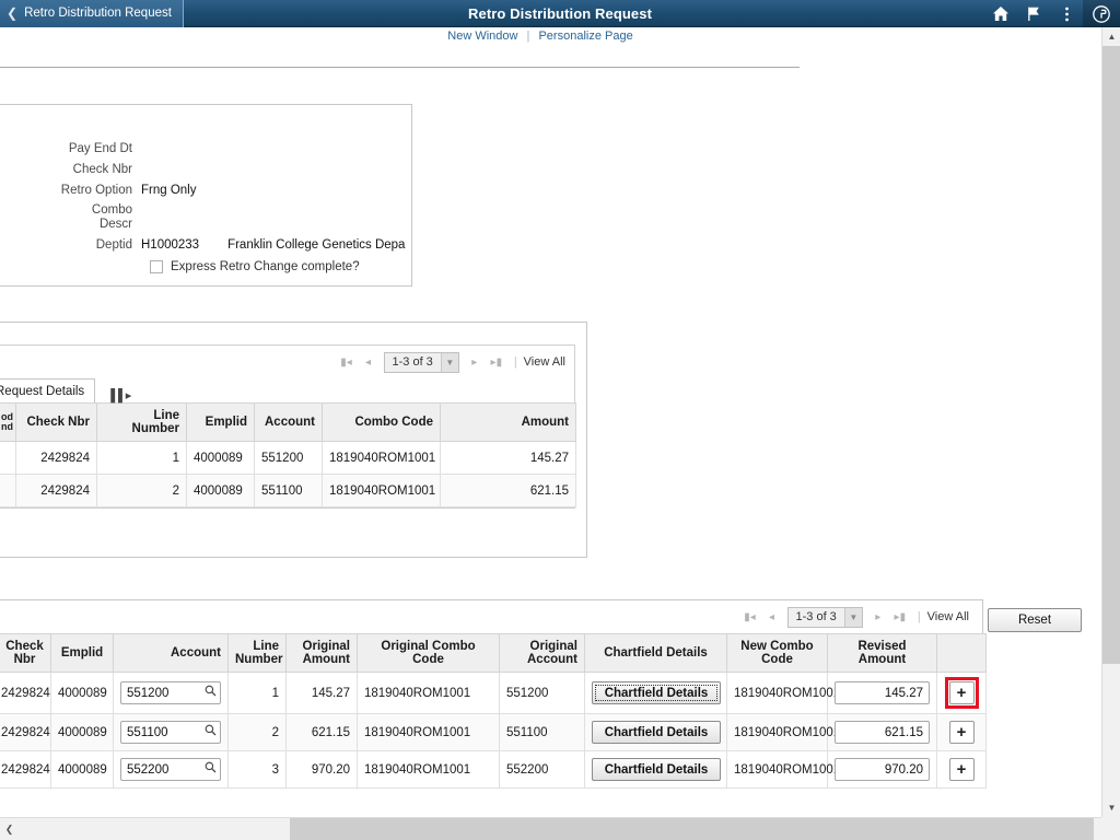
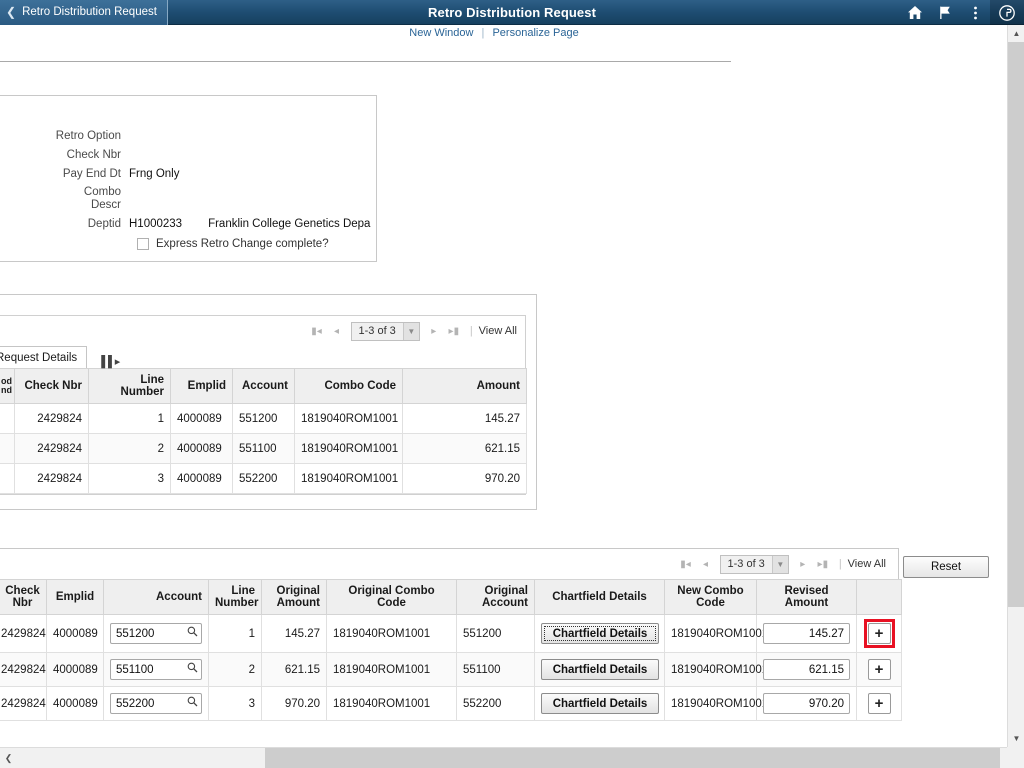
  ❮
  Retro Distribution Request
  Retro Distribution Request
  New Window | Personalize Page
- Pay End Dt
+ Retro Option
  Check Nbr
- Retro Option
+ Pay End Dt
  Frng Only
  Combo
  Descr
  Deptid
  H1000233
  Franklin College Genetics Depa
  Express Retro Change complete?
  ▮◂
  ◂
  1-3 of 3
  ▼
  ▸
  ▸▮
  |
  View All
  Request Details
  ▌▌▸
  odnd	Check Nbr	Line Number	Emplid	Account	Combo Code	Amount
  	2429824	1	4000089	551200	1819040ROM1001	145.27
  	2429824	2	4000089	551100	1819040ROM1001	621.15
+ 	2429824	3	4000089	552200	1819040ROM1001	970.20
  ▮◂
  ◂
  1-3 of 3
  ▼
  ▸
  ▸▮
  |
  View All
  CheckNbr	Emplid	Account	LineNumber	OriginalAmount	Original Combo Code	OriginalAccount	Chartfield Details	New Combo Code	Revised Amount
  2429824	4000089	551200	1	145.27	1819040ROM1001	551200	Chartfield Details	1819040ROM100	145.27	+
  2429824	4000089	551100	2	621.15	1819040ROM1001	551100	Chartfield Details	1819040ROM100	621.15	+
  2429824	4000089	552200	3	970.20	1819040ROM1001	552200	Chartfield Details	1819040ROM100	970.20	+
  Reset
  ▲
  ▼
  ❮
